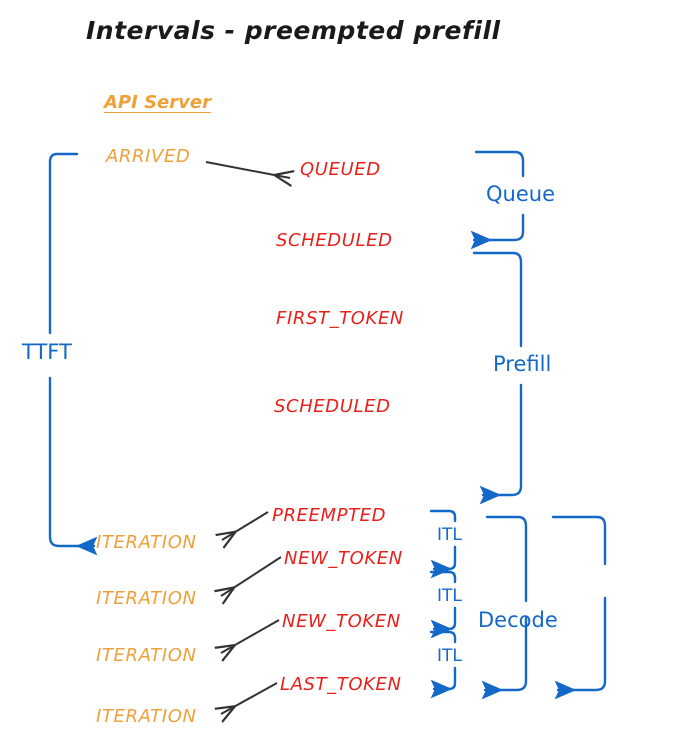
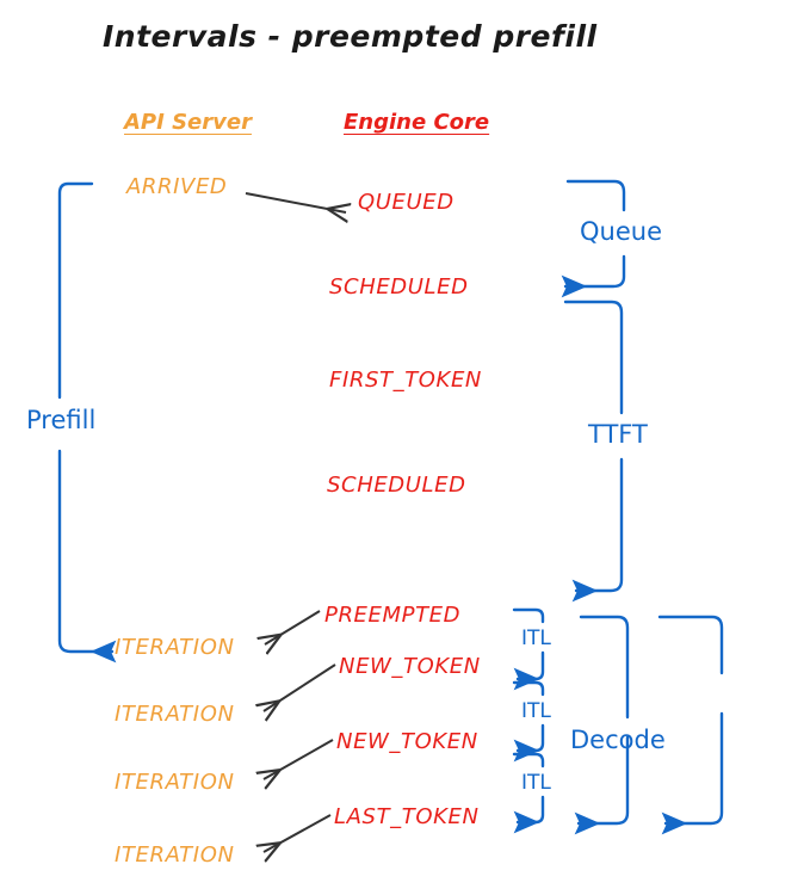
  Intervals - preempted prefill
  API Server
+ Engine Core
  ARRIVED
  ITERATION
  ITERATION
  ITERATION
  ITERATION
  QUEUED
  SCHEDULED
  FIRST_TOKEN
  SCHEDULED
  PREEMPTED
  NEW_TOKEN
  NEW_TOKEN
  LAST_TOKEN
- TTFT
+ Prefill
  Queue
- Prefill
+ TTFT
  ITL
  ITL
  ITL
  Decde
